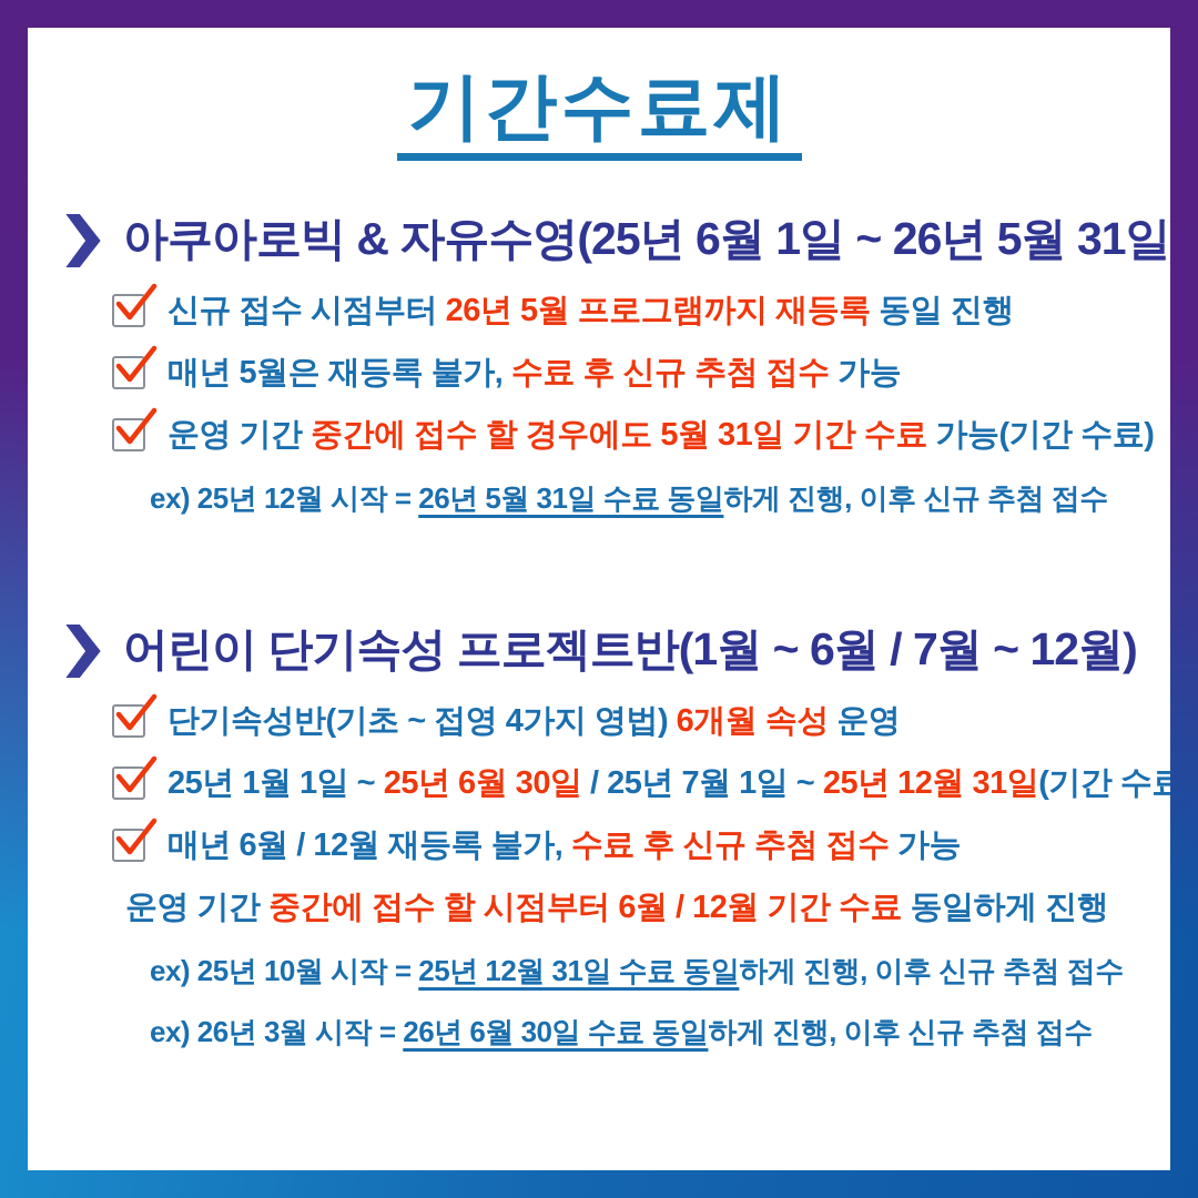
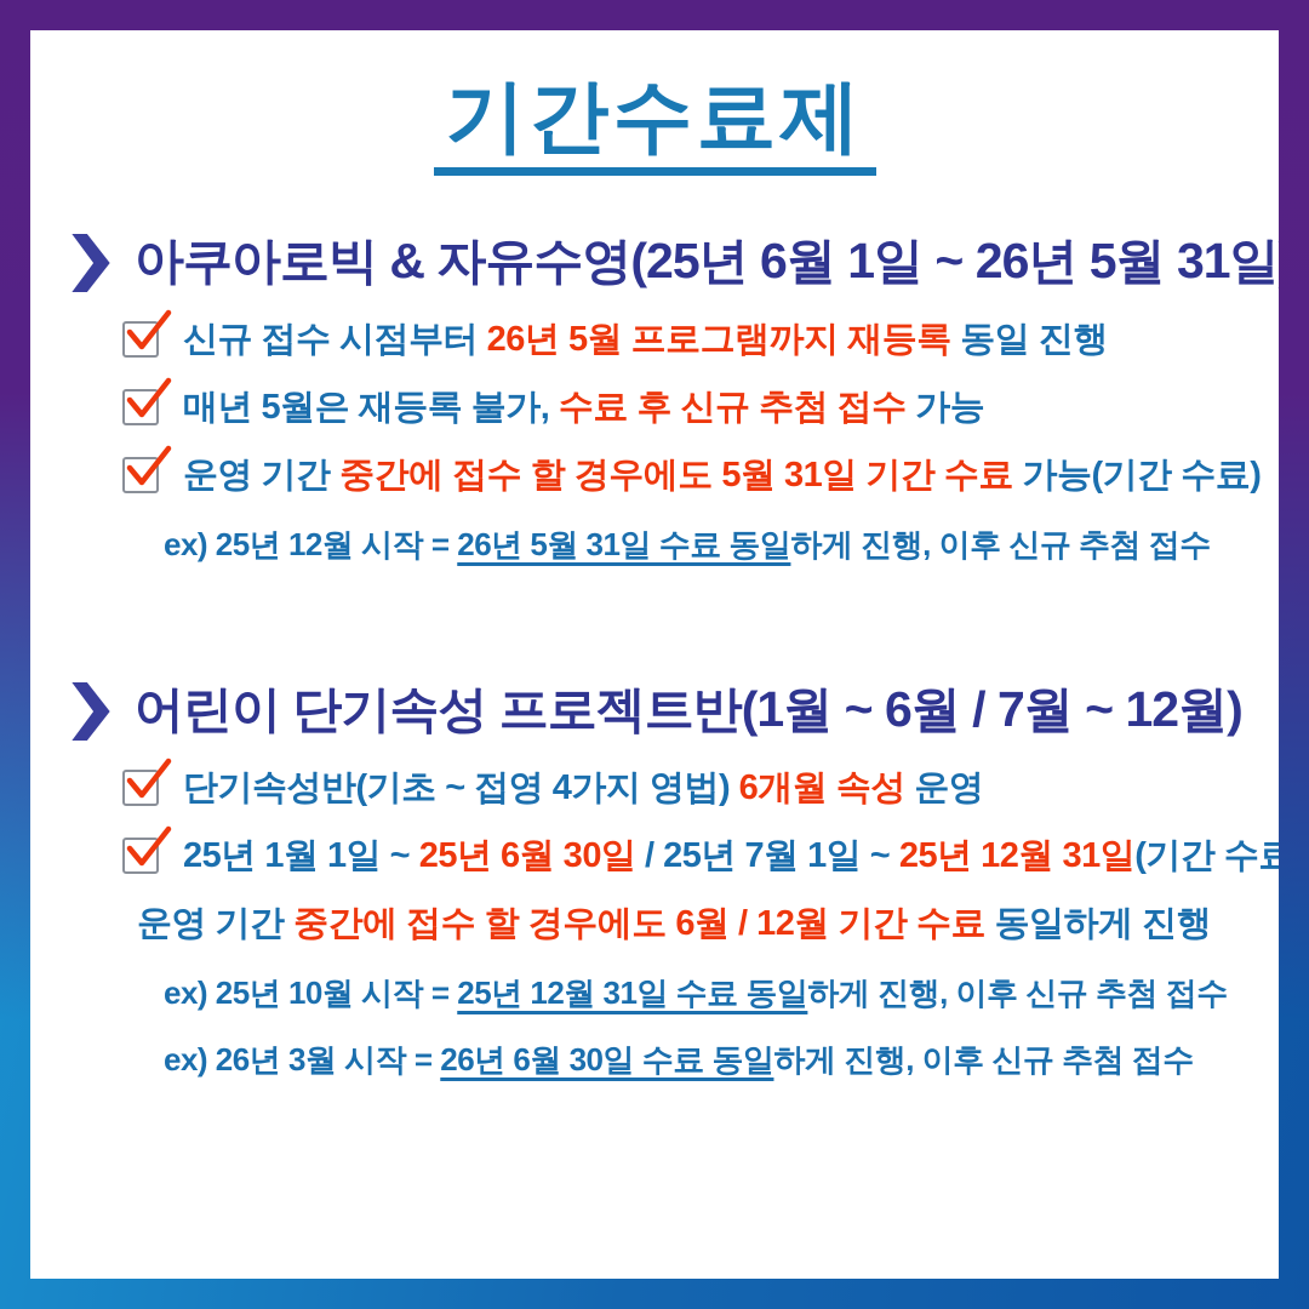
  기간수료제
  아쿠아로빅 & 자유수영(25년 6월 1일 ~ 26년 5월 31일
  신규 접수 시점부터 26년 5월 프로그램까지 재등록 동일 진행
  매년 5월은 재등록 불가, 수료 후 신규 추첨 접수 가능
  운영 기간 중간에 접수 할 경우에도 5월 31일 기간 수료 가능(기간 수료)
  ex) 25년 12월 시작 = 26년 5월 31일 수료 동일하게 진행, 이후 신규 추첨 접수
  어린이 단기속성 프로젝트반(1월 ~ 6월 / 7월 ~ 12월)
  단기속성반(기초 ~ 접영 4가지 영법) 6개월 속성 운영
  25년 1월 1일 ~ 25년 6월 30일 / 25년 7월 1일 ~ 25년 12월 31일(기간 수료
- 매년 6월 / 12월 재등록 불가, 수료 후 신규 추첨 접수 가능
- 운영 기간 중간에 접수 할 시점부터 6월 / 12월 기간 수료 동일하게 진행
+ 운영 기간 중간에 접수 할 경우에도 6월 / 12월 기간 수료 동일하게 진행
  ex) 25년 10월 시작 = 25년 12월 31일 수료 동일하게 진행, 이후 신규 추첨 접수
  ex) 26년 3월 시작 = 26년 6월 30일 수료 동일하게 진행, 이후 신규 추첨 접수
